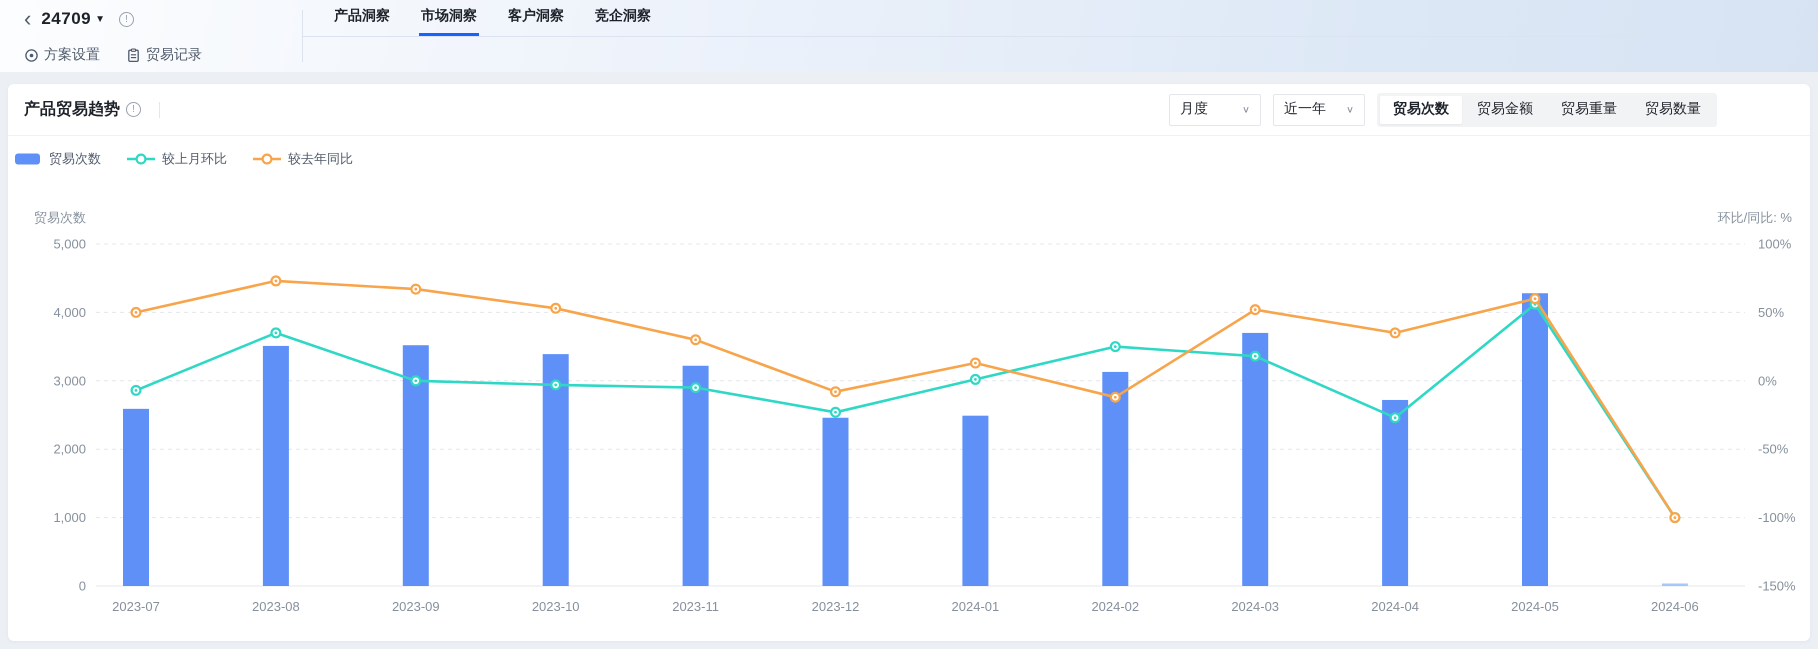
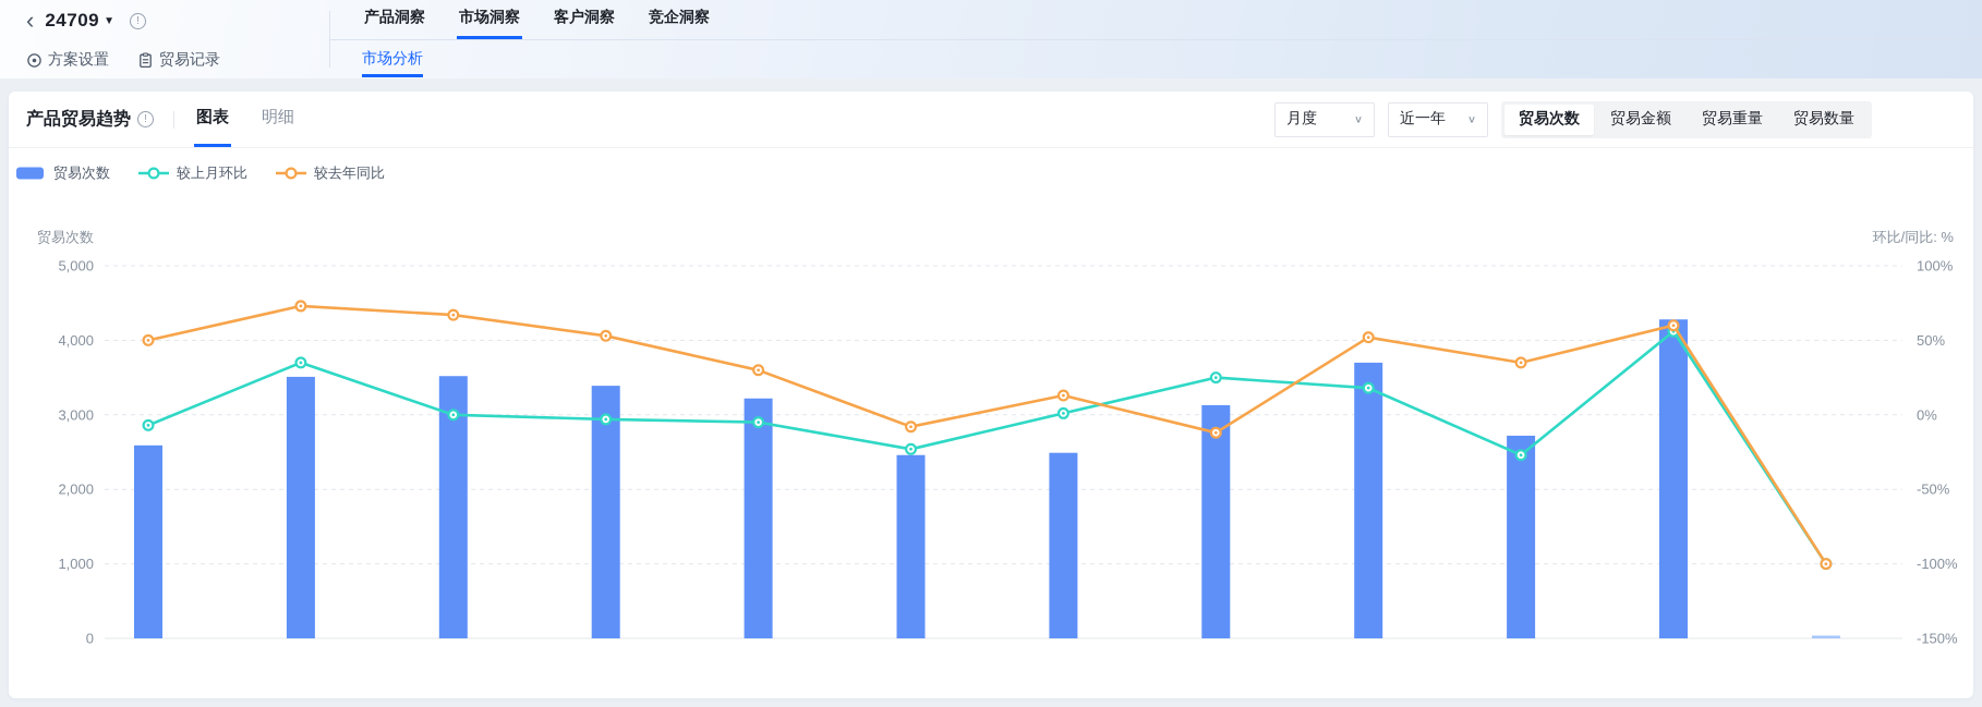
  ‹
  24709
  ▼
  !
  方案设置
  贸易记录
  产品洞察
  市场洞察
  客户洞察
  竞企洞察
+ 市场分析
  产品贸易趋势
  !
+ 图表
+ 明细
  月度
  ∨
  近一年
  ∨
  贸易次数
  贸易金额
  贸易重量
  贸易数量
  贸易次数
  较上月环比
  较去年同比
  贸易次数
  环比/同比: %
  5,000
  4,000
  3,000
  2,000
  1,000
  0
  100%
  50%
  0%
  -50%
  -100%
  -150%
- 2023-07
- 2023-08
- 2023-09
- 2023-10
- 2023-11
- 2023-12
- 2024-01
- 2024-02
- 2024-03
- 2024-04
- 2024-05
- 2024-06
